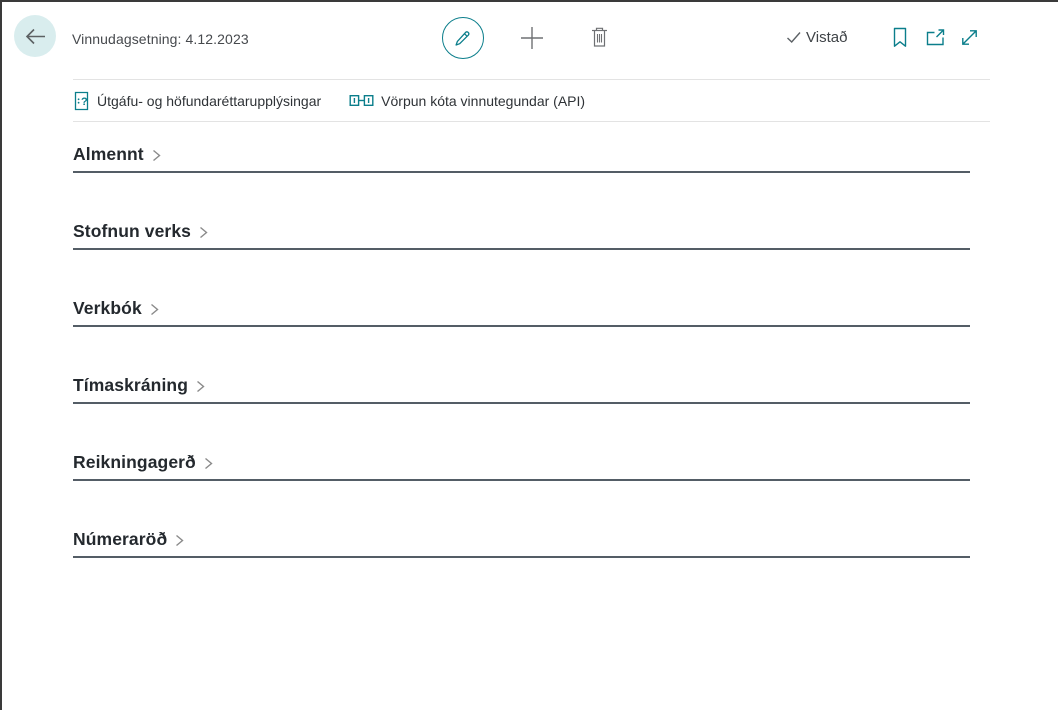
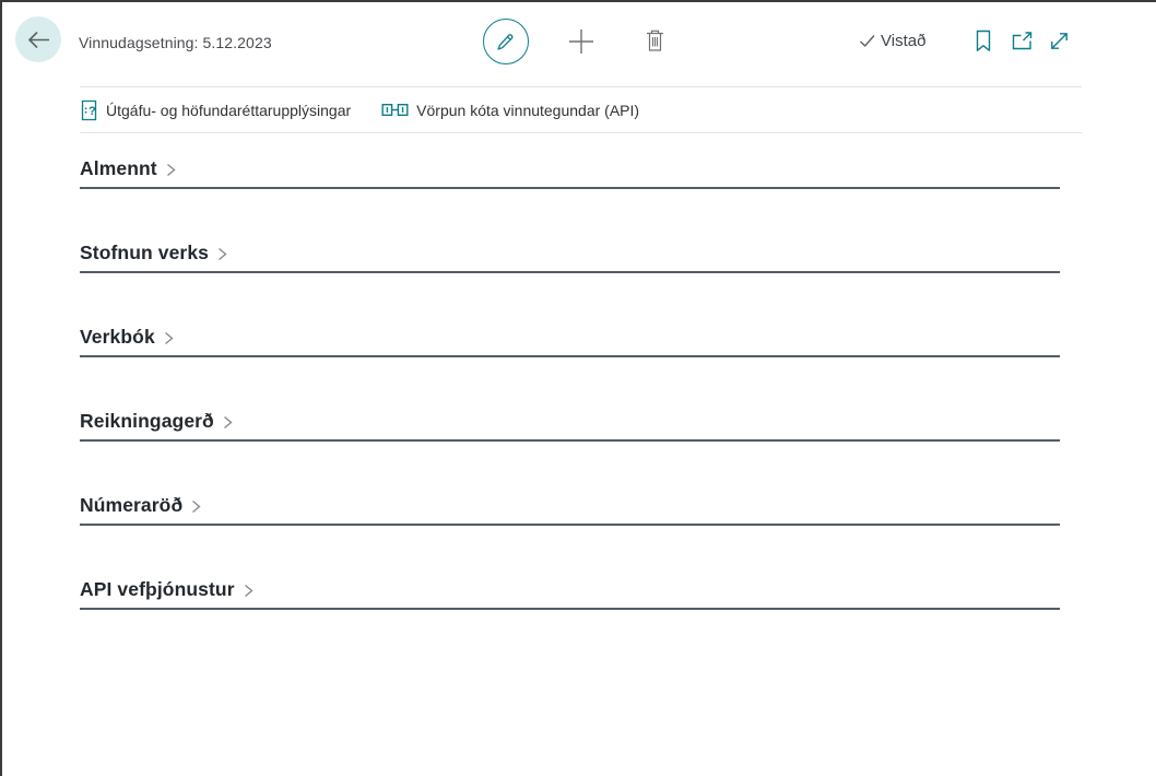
- Vinnudagsetning: 4.12.2023
+ Vinnudagsetning: 5.12.2023
  Vistað
  ?
  Útgáfu- og höfundaréttarupplýsingar
  Vörpun kóta vinnutegundar (API)
  Almennt
  Stofnun verks
  Verkbók
- Tímaskráning
  Reikningagerð
  Númeraröð
+ API vefþjónustur
